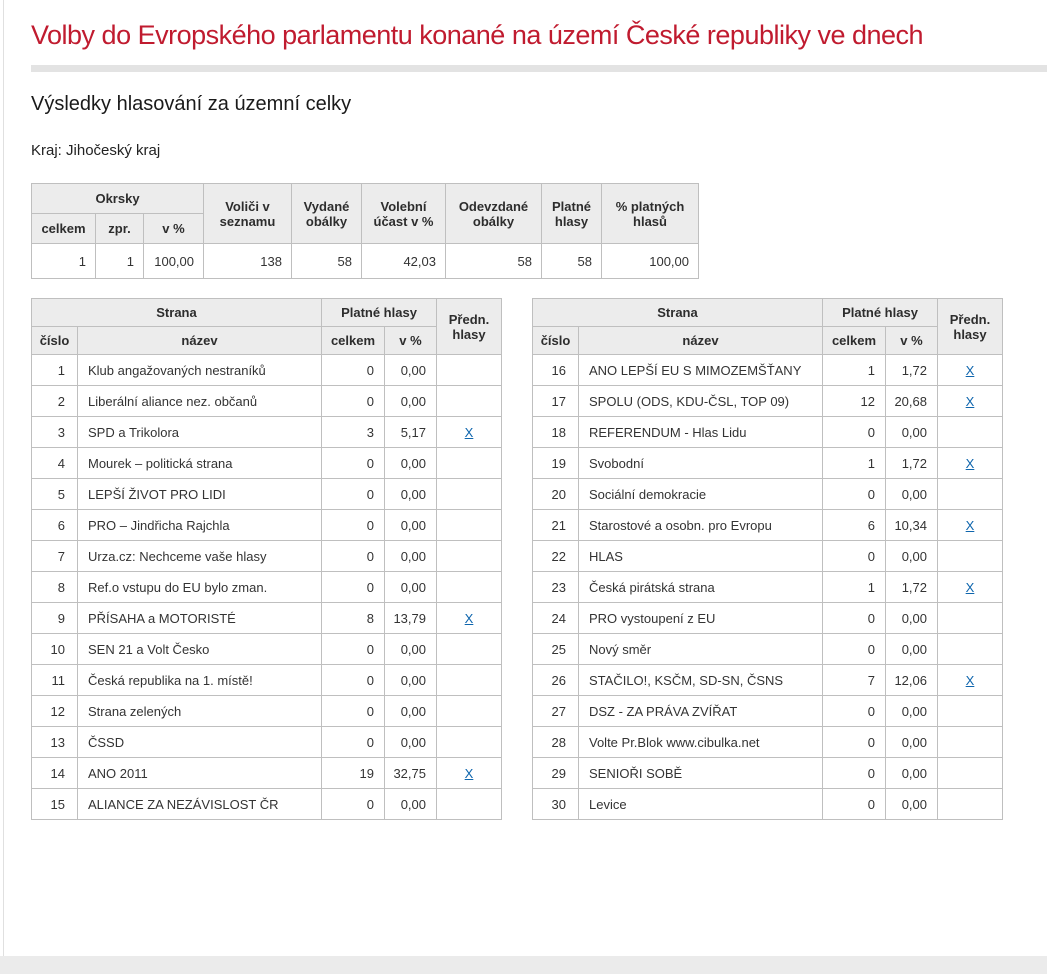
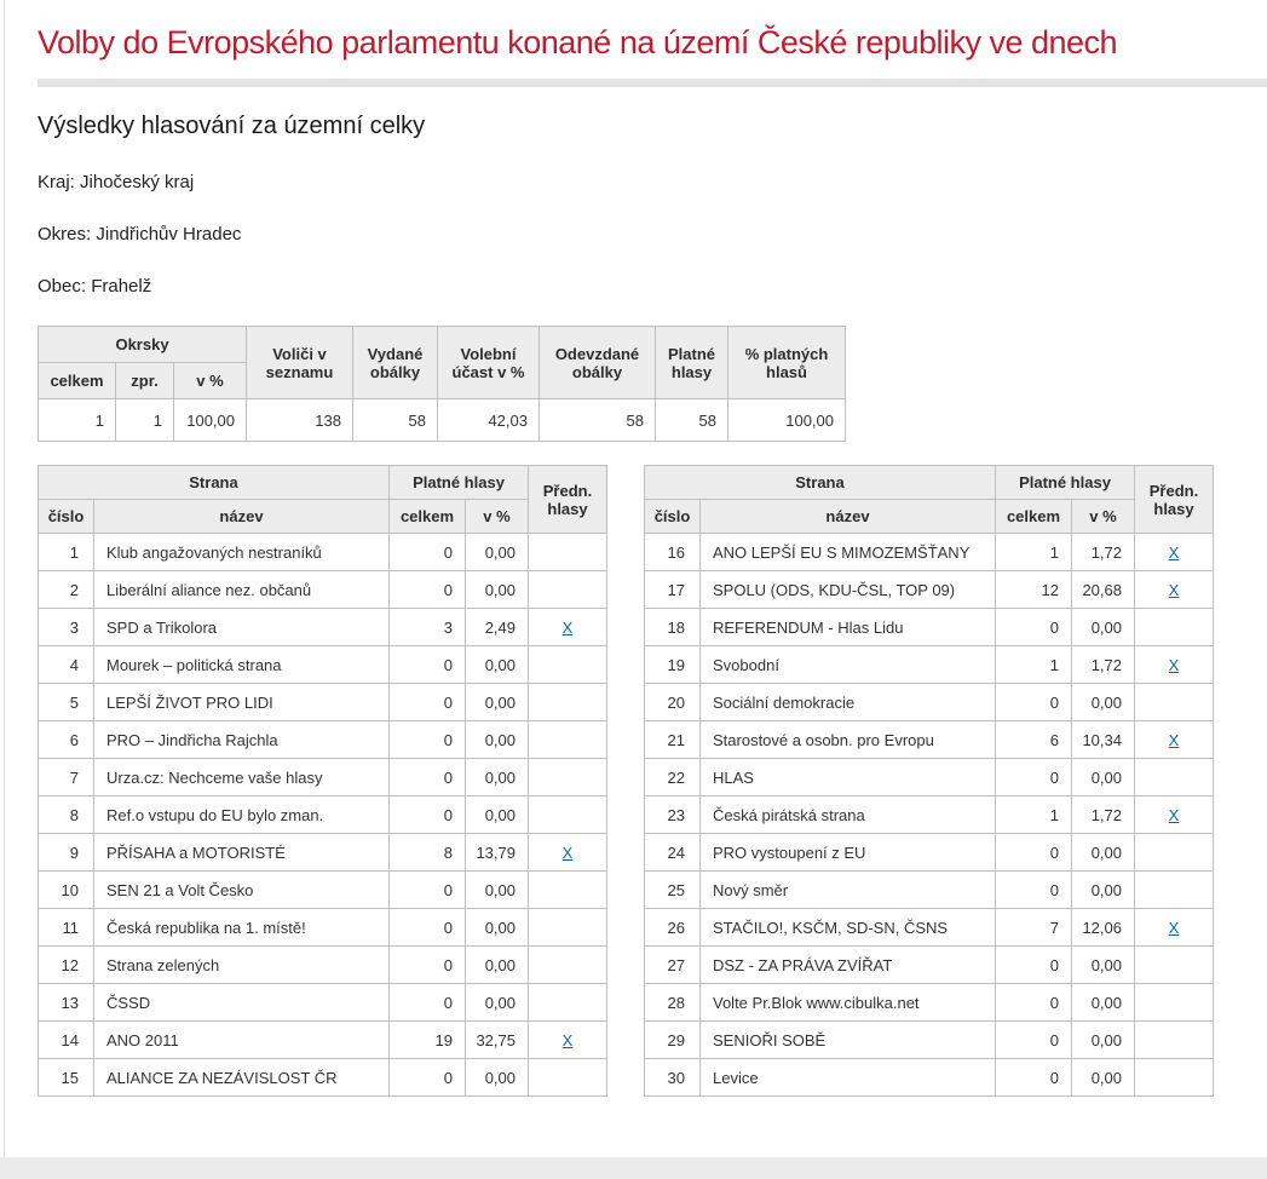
  Volby do Evropského parlamentu konané na území České republiky ve dnech
  Výsledky hlasování za územní celky
  Kraj: Jihočeský kraj
+ Okres: Jindřichův Hradec
+ Obec: Frahelž
  Okrsky	Voliči v seznamu	Vydané obálky	Volební účast v %	Odevzdané obálky	Platné hlasy	% platných hlasů
  celkem	zpr.	v %
  1	1	100,00	138	58	42,03	58	58	100,00
  Strana	Platné hlasy	Předn. hlasy
  číslo	název	celkem	v %
  1	Klub angažovaných nestraníků	0	0,00
  2	Liberální aliance nez. občanů	0	0,00
- 3	SPD a Trikolora	3	5,17	X
+ 3	SPD a Trikolora	3	2,49	X
  4	Mourek – politická strana	0	0,00
  5	LEPŠÍ ŽIVOT PRO LIDI	0	0,00
  6	PRO – Jindřicha Rajchla	0	0,00
  7	Urza.cz: Nechceme vaše hlasy	0	0,00
  8	Ref.o vstupu do EU bylo zman.	0	0,00
  9	PŘÍSAHA a MOTORISTÉ	8	13,79	X
  10	SEN 21 a Volt Česko	0	0,00
  11	Česká republika na 1. místě!	0	0,00
  12	Strana zelených	0	0,00
  13	ČSSD	0	0,00
  14	ANO 2011	19	32,75	X
  15	ALIANCE ZA NEZÁVISLOST ČR	0	0,00
  Strana	Platné hlasy	Předn. hlasy
  číslo	název	celkem	v %
  16	ANO LEPŠÍ EU S MIMOZEMŠŤANY	1	1,72	X
  17	SPOLU (ODS, KDU-ČSL, TOP 09)	12	20,68	X
  18	REFERENDUM - Hlas Lidu	0	0,00
  19	Svobodní	1	1,72	X
  20	Sociální demokracie	0	0,00
  21	Starostové a osobn. pro Evropu	6	10,34	X
  22	HLAS	0	0,00
  23	Česká pirátská strana	1	1,72	X
  24	PRO vystoupení z EU	0	0,00
  25	Nový směr	0	0,00
  26	STAČILO!, KSČM, SD-SN, ČSNS	7	12,06	X
  27	DSZ - ZA PRÁVA ZVÍŘAT	0	0,00
  28	Volte Pr.Blok www.cibulka.net	0	0,00
  29	SENIOŘI SOBĚ	0	0,00
  30	Levice	0	0,00
